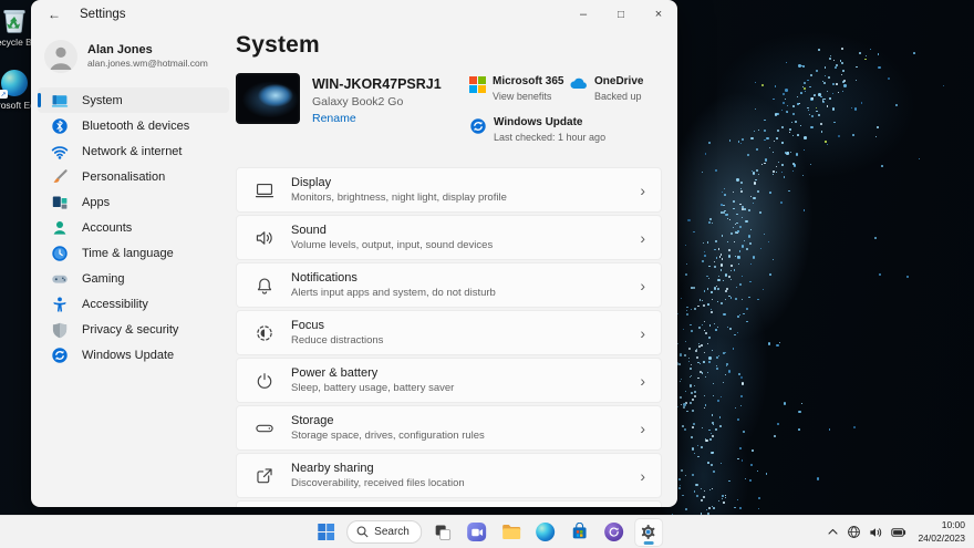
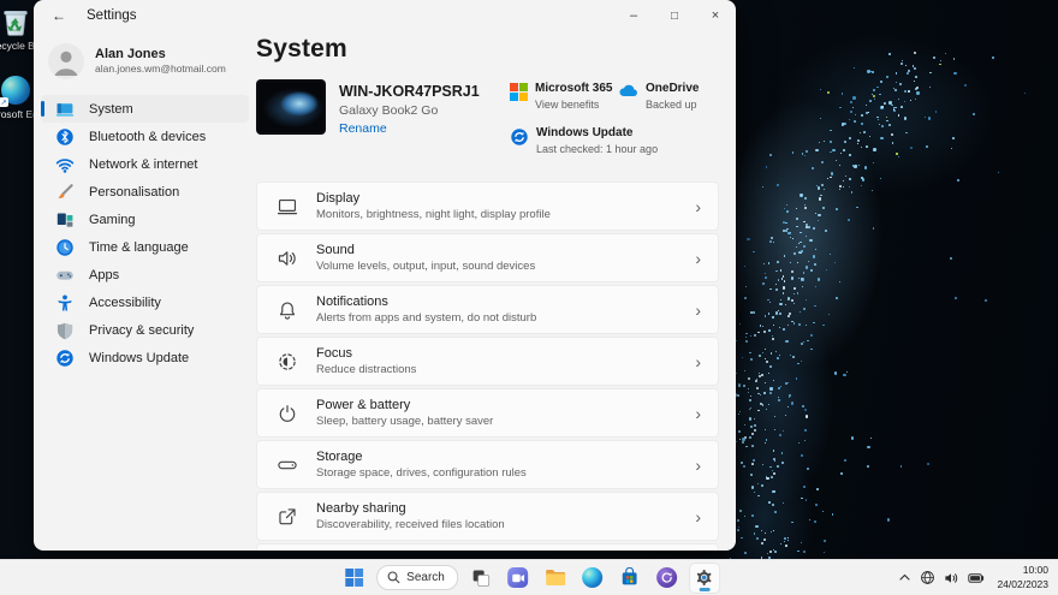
  ←
  Settings
  –
  □
  ×
  Alan Jones
  alan.jones.wm@hotmail.com
  System
  Bluetooth & devices
  Network & internet
  Personalisation
- Apps
+ Gaming
- Accounts
  Time & language
- Gaming
+ Apps
  Accessibility
  Privacy & security
  Windows Update
  System
  WIN-JKOR47PSRJ1
  Galaxy Book2 Go
  Rename
  Microsoft 365
  View benefits
  OneDrive
  Backed up
  Windows Update
  Last checked: 1 hour ago
  Display
  Monitors, brightness, night light, display profile
  ›
  Sound
  Volume levels, output, input, sound devices
  ›
  Notifications
- Alerts input apps and system, do not disturb
+ Alerts from apps and system, do not disturb
  ›
  Focus
  Reduce distractions
  ›
  Power & battery
  Sleep, battery usage, battery saver
  ›
  Storage
  Storage space, drives, configuration rules
  ›
  Nearby sharing
  Discoverability, received files location
  ›
  Search
  10:00
  24/02/2023
